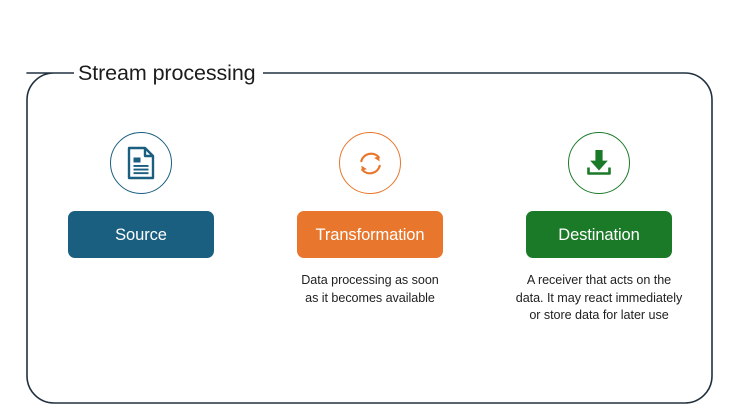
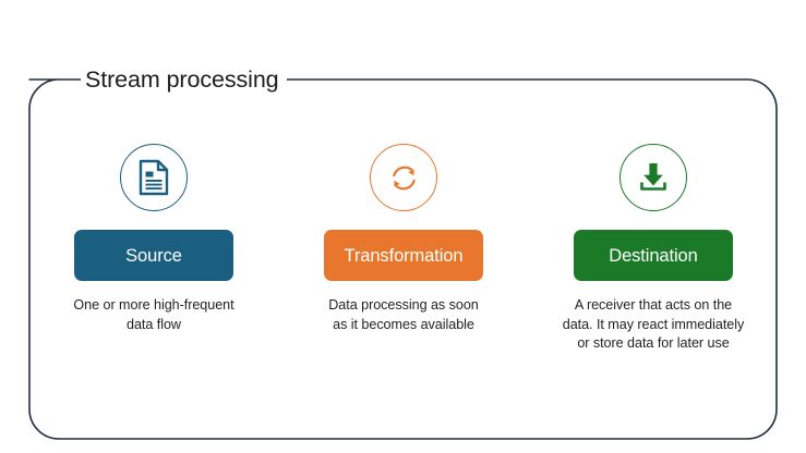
  Stream processing
  Source
+ One or more high-frequent data flow
  Transformation
  Data processing as soon as it becomes available
  Destination
  A receiver that acts on the data. It may react immediately or store data for later use
